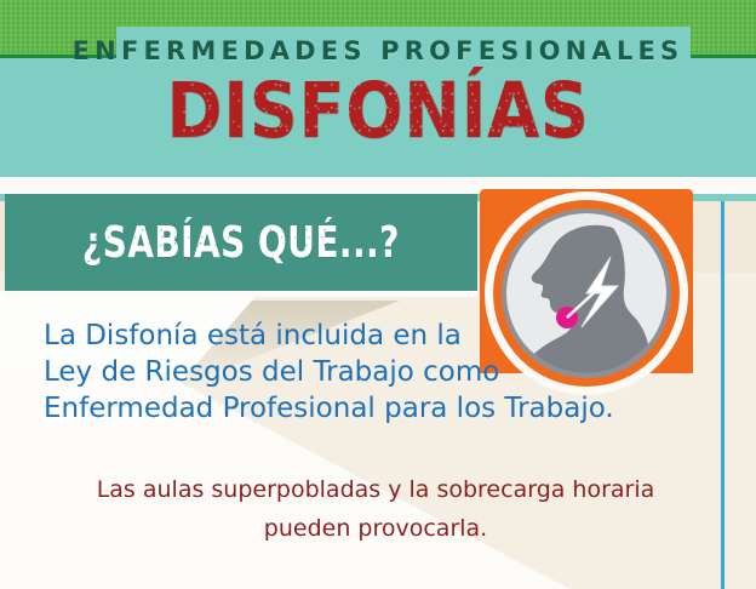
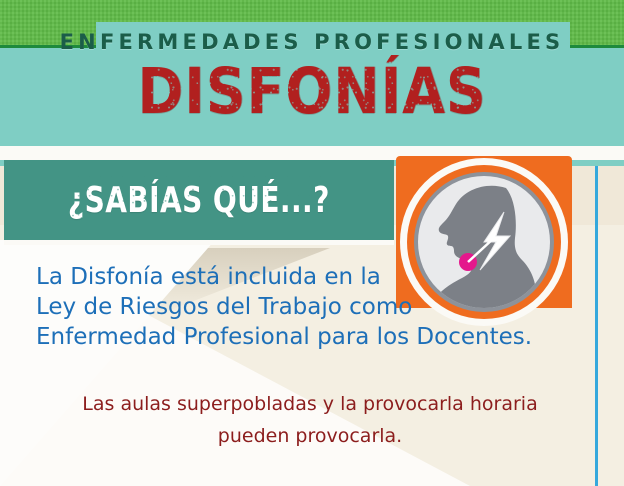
  ENFERMEDADES PROFESIONALES
  DISFONÍAS
  ¿SABÍAS QUÉ...?
  La Disfonía está incluida en la
  Ley de Riesgos del Trabajo como
- Enfermedad Profesional para los Trabajo.
+ Enfermedad Profesional para los Docentes.
- Las aulas superpobladas y la sobrecarga horaria
+ Las aulas superpobladas y la provocarla horaria
  pueden provocarla.
